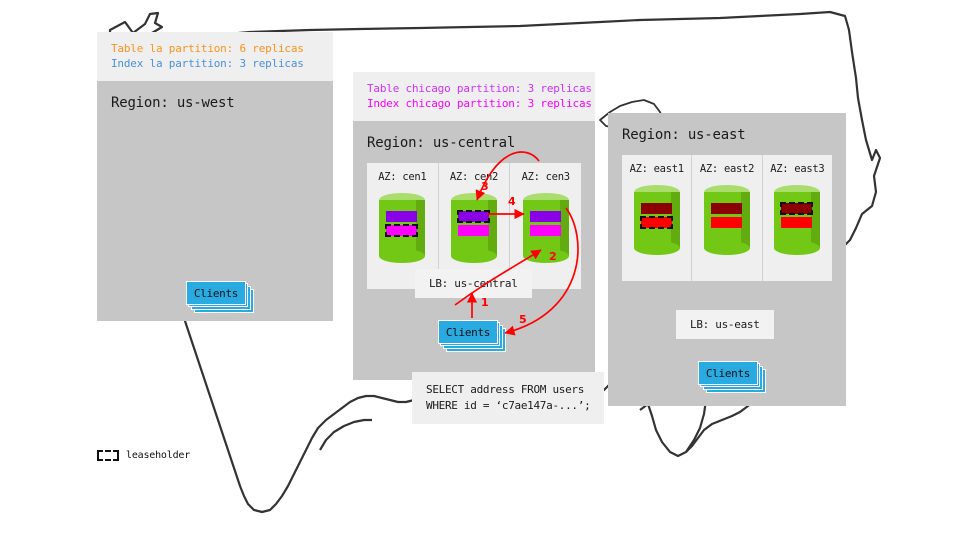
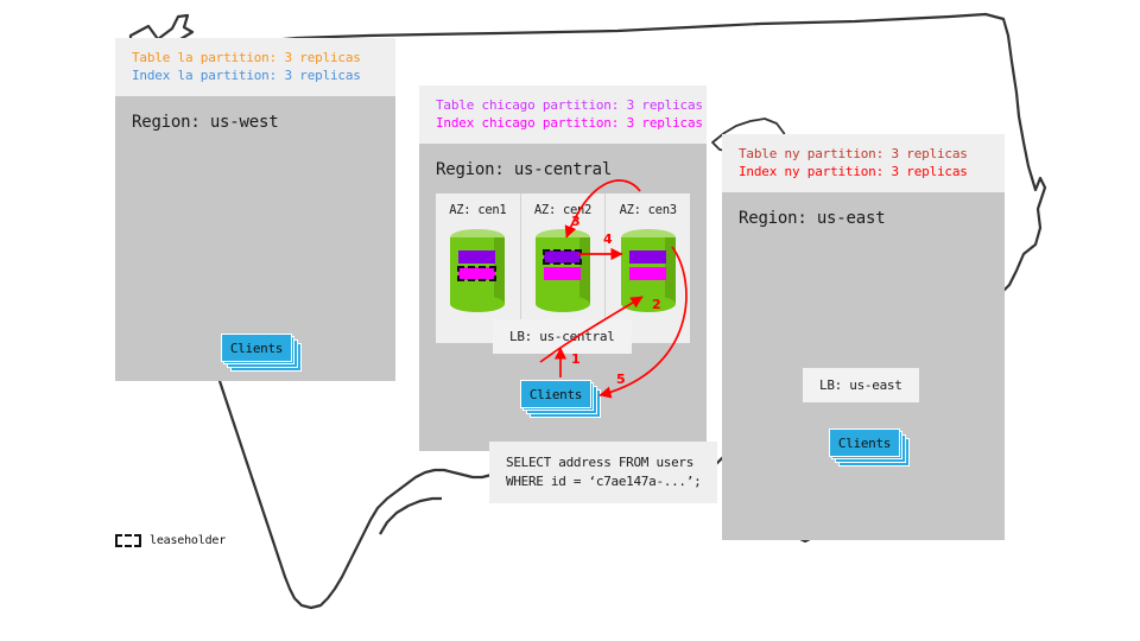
- Table la partition: 6 replicas
+ Table la partition: 3 replicas
  Index la partition: 3 replicas
  Region: us-west
  Clients
  Table chicago partition: 3 replic
  Index chicago partition: 3 replic
  Region: us-central
  AZ: cen1
  AZ: ce2
  AZ: cen3
  LB: us-central
  Clients
  SELECT address FROM users
  WHERE id = ‘c7ae147a-...’;
+ Table ny partition: 3 replicas
+ Index ny partition: 3 replicas
  Region: us-east
- AZ: east1
- AZ: east2
- AZ: east3
  LB: us-east
  Clients
  1
  2
  3
  4
  5
  leaseholder
